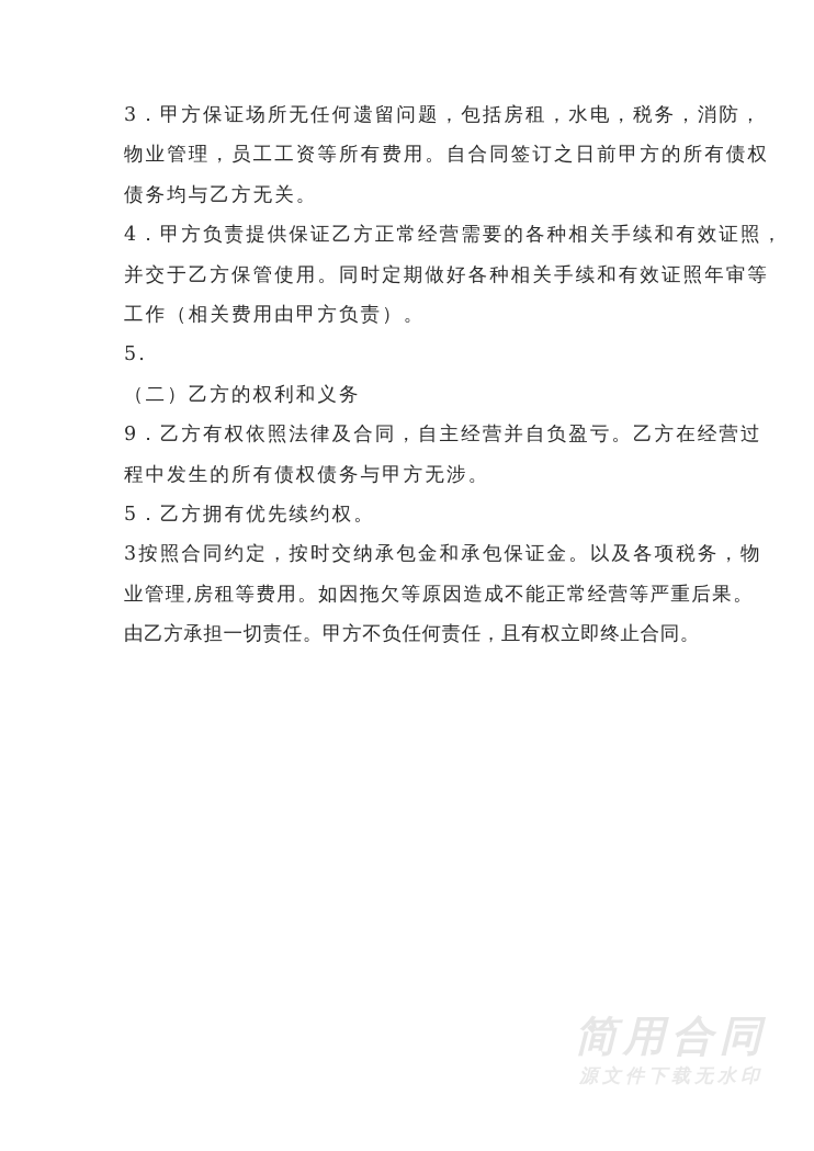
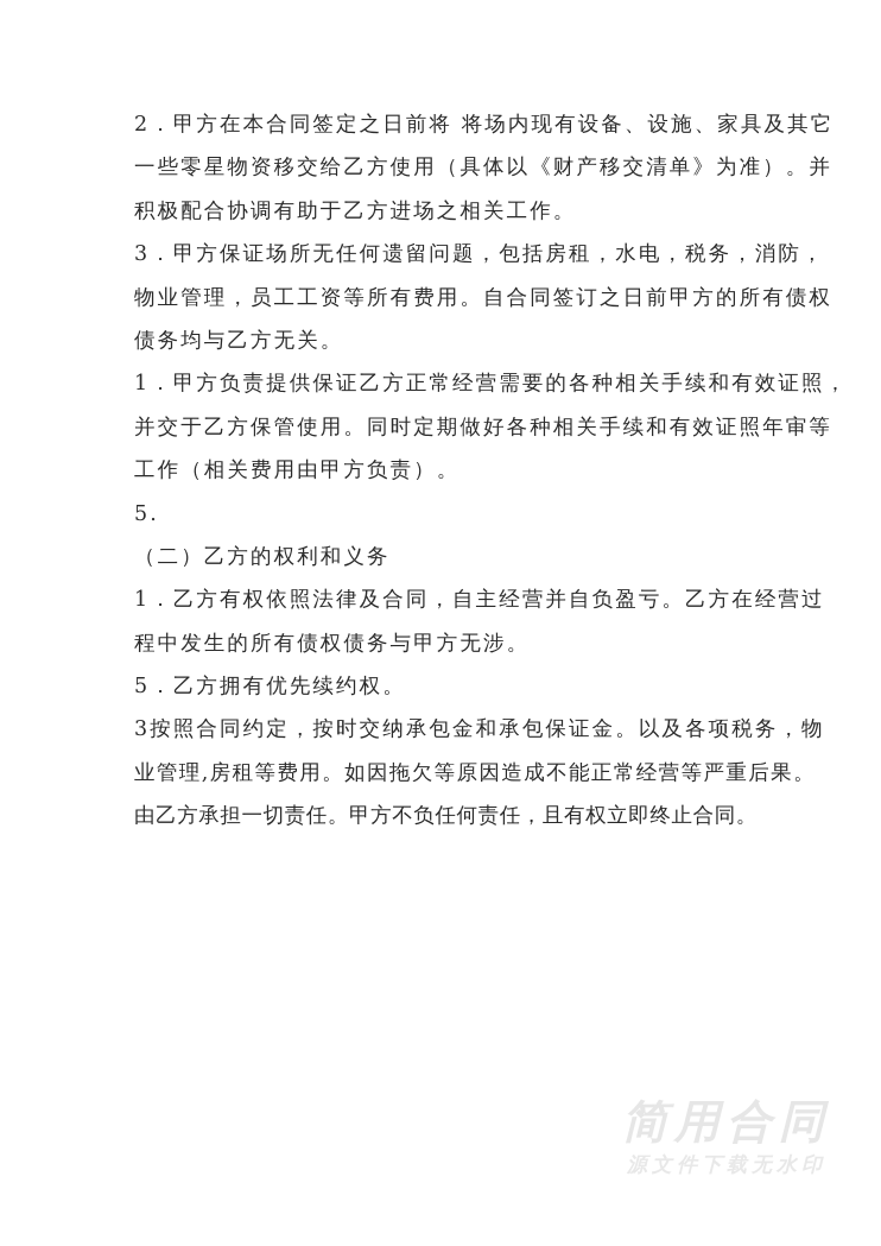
+ 2．甲方在本合同签定之日前将 将场内现有设备、设施、家具及其它
+ 一些零星物资移交给乙方使用（具体以《财产移交清单》为准）。并
+ 积极配合协调有助于乙方进场之相关工作。
  3．甲方保证场所无任何遗留问题，包括房租，水电，税务，消防，
  物业管理，员工工资等所有费用。自合同签订之日前甲方的所有债权
  债务均与乙方无关。
- 4．甲方负责提供保证乙方正常经营需要的各种相关手续和有效证照，
+ 1．甲方负责提供保证乙方正常经营需要的各种相关手续和有效证照，
  并交于乙方保管使用。同时定期做好各种相关手续和有效证照年审等
  工作（相关费用由甲方负责）。
  5.
  （二）乙方的权利和义务
- 9．乙方有权依照法律及合同，自主经营并自负盈亏。乙方在经营过
+ 1．乙方有权依照法律及合同，自主经营并自负盈亏。乙方在经营过
  程中发生的所有债权债务与甲方无涉。
  5．乙方拥有优先续约权。
  3按照合同约定，按时交纳承包金和承包保证金。以及各项税务，物
  业管理,房租等费用。如因拖欠等原因造成不能正常经营等严重后果。
  由乙方承担一切责任。甲方不负任何责任，且有权立即终止合同。
  简用合同
